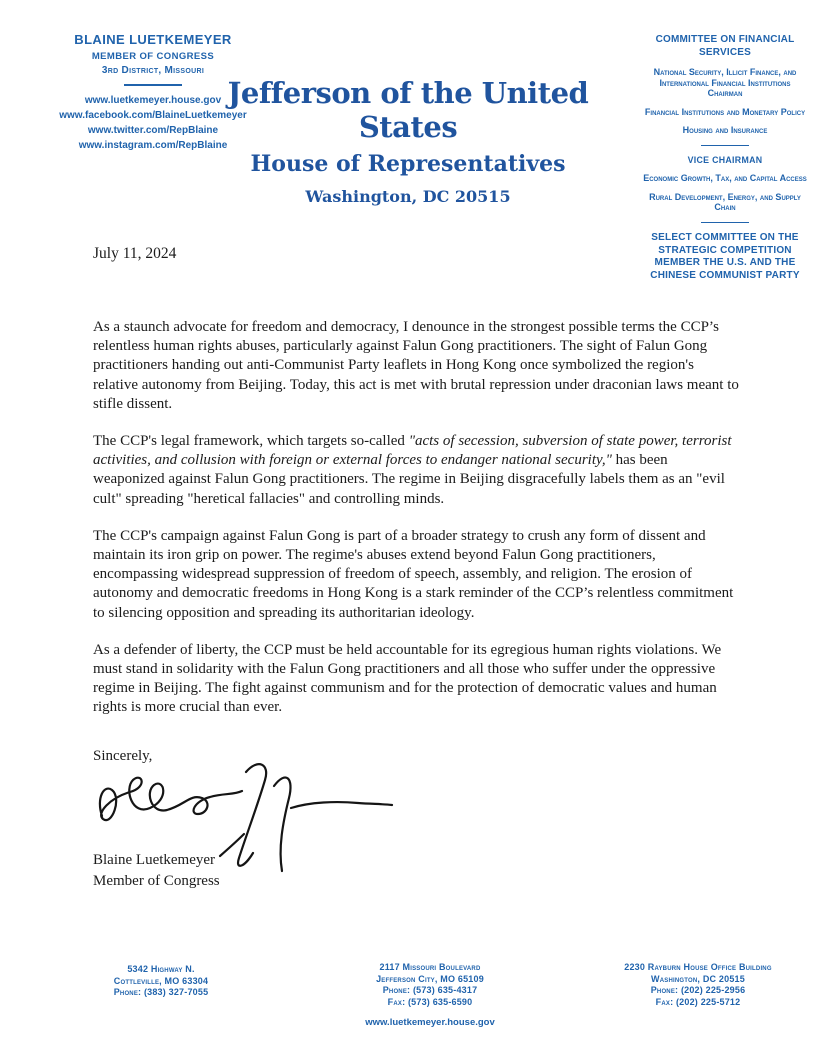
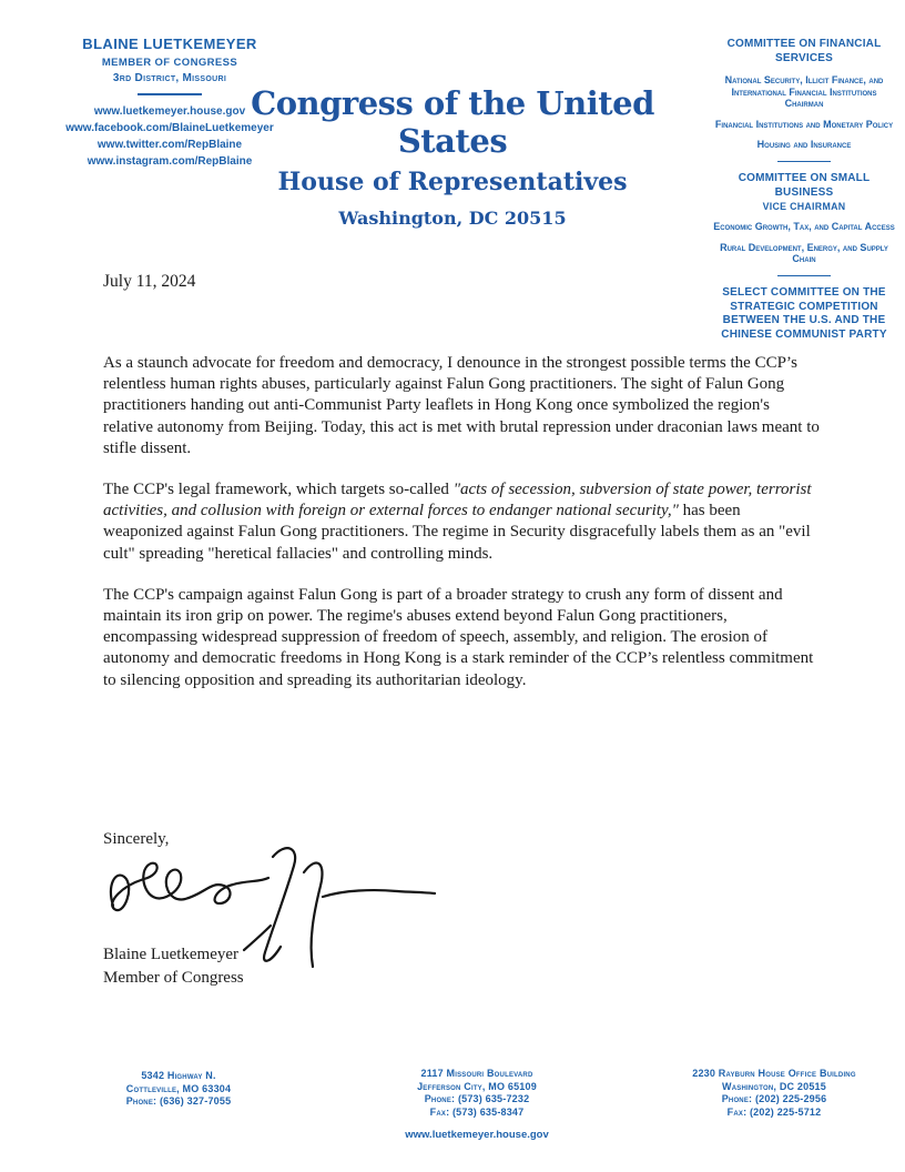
  BLAINE LUETKEMEYER
  MEMBER OF CONGRESS
  3rd District, Missouri
  www.luetkemeyer.house.gov
  www.facebook.com/BlaineLuetkemeyer
  www.twitter.com/RepBlaine
  www.instagram.com/RepBlaine
- Jefferson of the United States
+ Congress of the United States
  House of Representatives
  Washington, DC 20515
  COMMITTEE ON FINANCIAL SERVICES
  National Security, Illicit Finance, and International Financial Institutions
  Chairman
  Financial Institutions and Monetary Policy
  Housing and Insurance
+ COMMITTEE ON SMALL BUSINESS
  VICE CHAIRMAN
  Economic Growth, Tax, and Capital Access
  Rural Development, Energy, and Supply Chain
- SELECT COMMITTEE ON THE STRATEGIC COMPETITION MEMBER THE U.S. AND THE CHINESE COMMUNIST PARTY
+ SELECT COMMITTEE ON THE STRATEGIC COMPETITION BETWEEN THE U.S. AND THE CHINESE COMMUNIST PARTY
  July 11, 2024
  As a staunch advocate for freedom and democracy, I denounce in the strongest possible terms the CCP’s relentless human rights abuses, particularly against Falun Gong practitioners. The sight of Falun Gong practitioners handing out anti-Communist Party leaflets in Hong Kong once symbolized the region's relative autonomy from Beijing. Today, this act is met with brutal repression under draconian laws meant to stifle dissent.
- The CCP's legal framework, which targets so-called "acts of secession, subversion of state power, terrorist activities, and collusion with foreign or external forces to endanger national security," has been weaponized against Falun Gong practitioners. The regime in Beijing disgracefully labels them as an "evil cult" spreading "heretical fallacies" and controlling minds.
+ The CCP's legal framework, which targets so-called "acts of secession, subversion of state power, terrorist activities, and collusion with foreign or external forces to endanger national security," has been weaponized against Falun Gong practitioners. The regime in Security disgracefully labels them as an "evil cult" spreading "heretical fallacies" and controlling minds.
  The CCP's campaign against Falun Gong is part of a broader strategy to crush any form of dissent and maintain its iron grip on power. The regime's abuses extend beyond Falun Gong practitioners, encompassing widespread suppression of freedom of speech, assembly, and religion. The erosion of autonomy and democratic freedoms in Hong Kong is a stark reminder of the CCP’s relentless commitment to silencing opposition and spreading its authoritarian ideology.
- As a defender of liberty, the CCP must be held accountable for its egregious human rights violations. We must stand in solidarity with the Falun Gong practitioners and all those who suffer under the oppressive regime in Beijing. The fight against communism and for the protection of democratic values and human rights is more crucial than ever.
  Sincerely,
  Blaine Luetkemeyer
  Member of Congress
  5342 Highway N.
  Cottleville, MO 63304
- Phone: (383) 327-7055
+ Phone: (636) 327-7055
  2117 Missouri Boulevard
  Jefferson City, MO 65109
- Phone: (573) 635-4317
+ Phone: (573) 635-7232
- Fax: (573) 635-6590
+ Fax: (573) 635-8347
  2230 Rayburn House Office Building
  Washington, DC 20515
  Phone: (202) 225-2956
  Fax: (202) 225-5712
  www.luetkemeyer.house.gov
